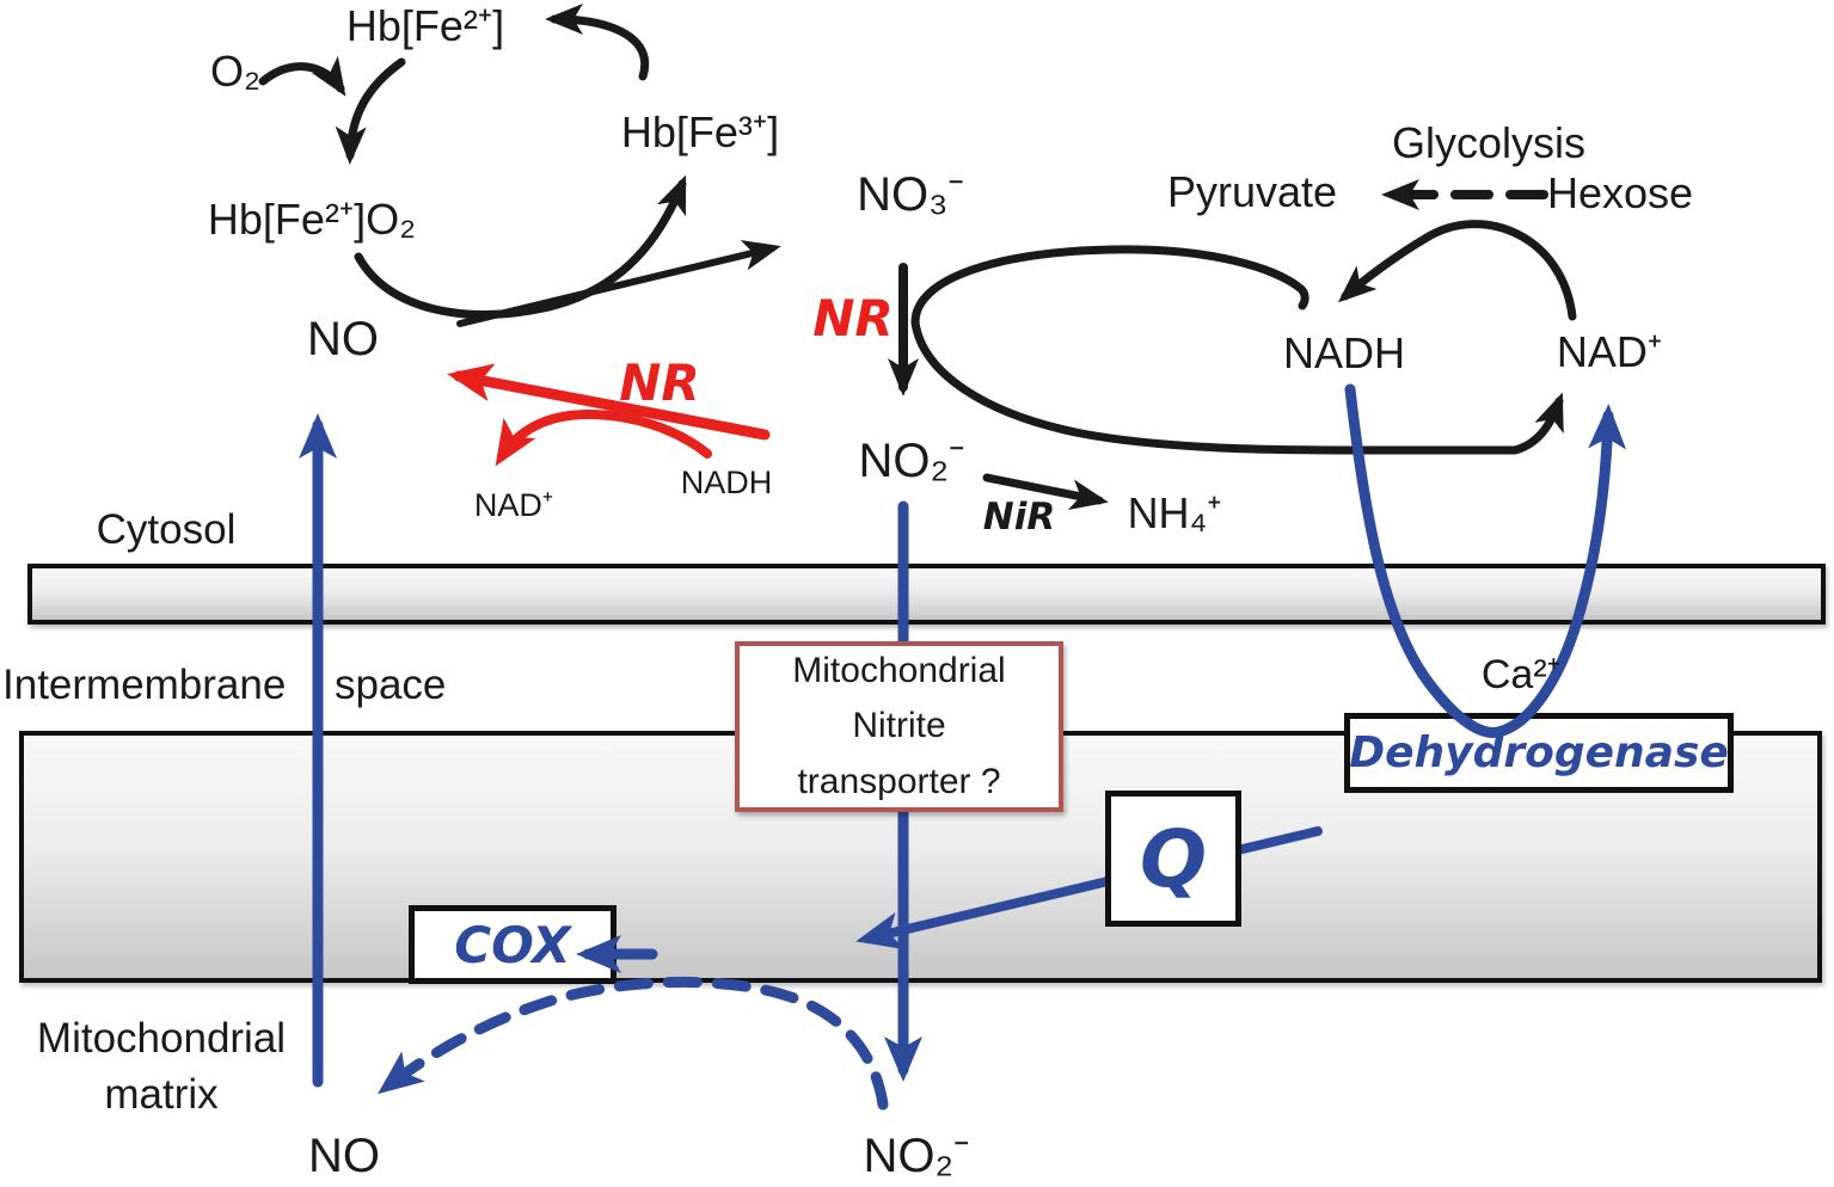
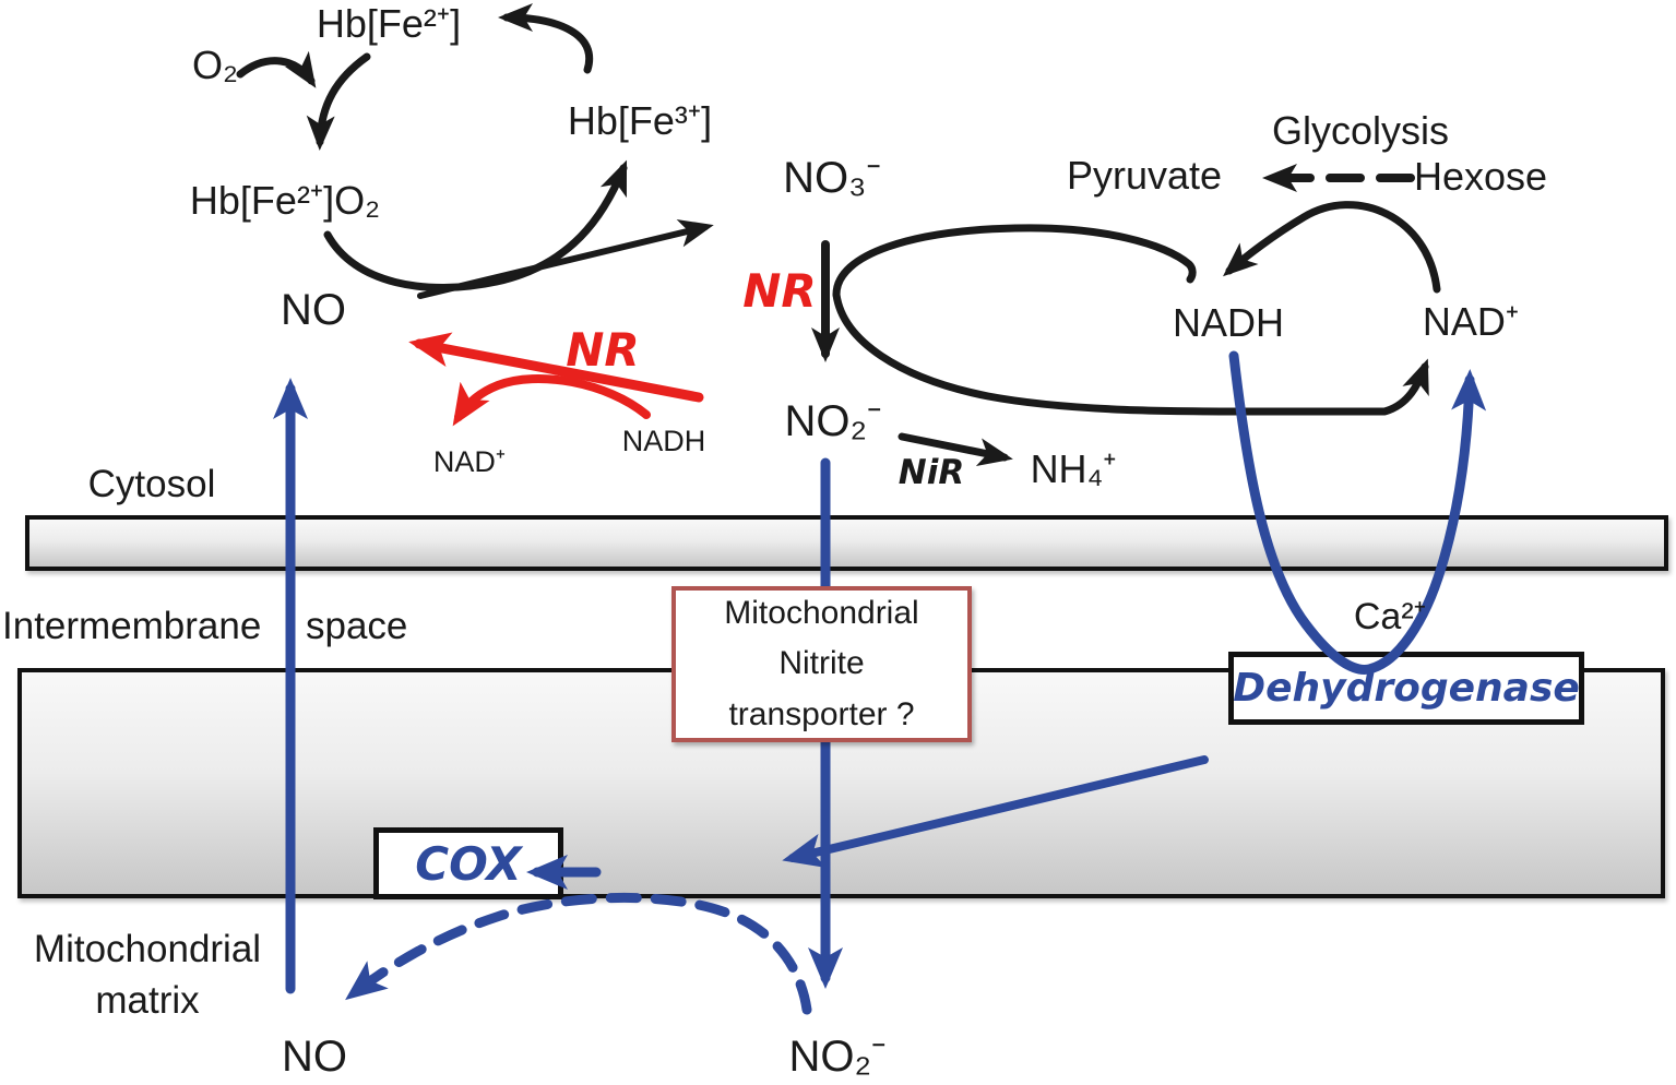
  Mitochondrial
  Nitrite
  transporter ?
- Q
  Dehydrogenase
  COX
  O₂
  Hb[Fe²⁺]
  Hb[Fe³⁺]
  Hb[Fe²⁺]O₂
  NO
  NO₃⁻
  NR
  NO₂⁻
  NiR
  NH₄⁺
  NR
  NAD⁺
  NADH
  Pyruvate
  Glycolysis
  Hexose
  NADH
  NAD⁺
  Ca²⁺
  Cytosol
  Intermembrane
  space
  Mitochondrial
  matrix
  NO
  NO₂⁻
